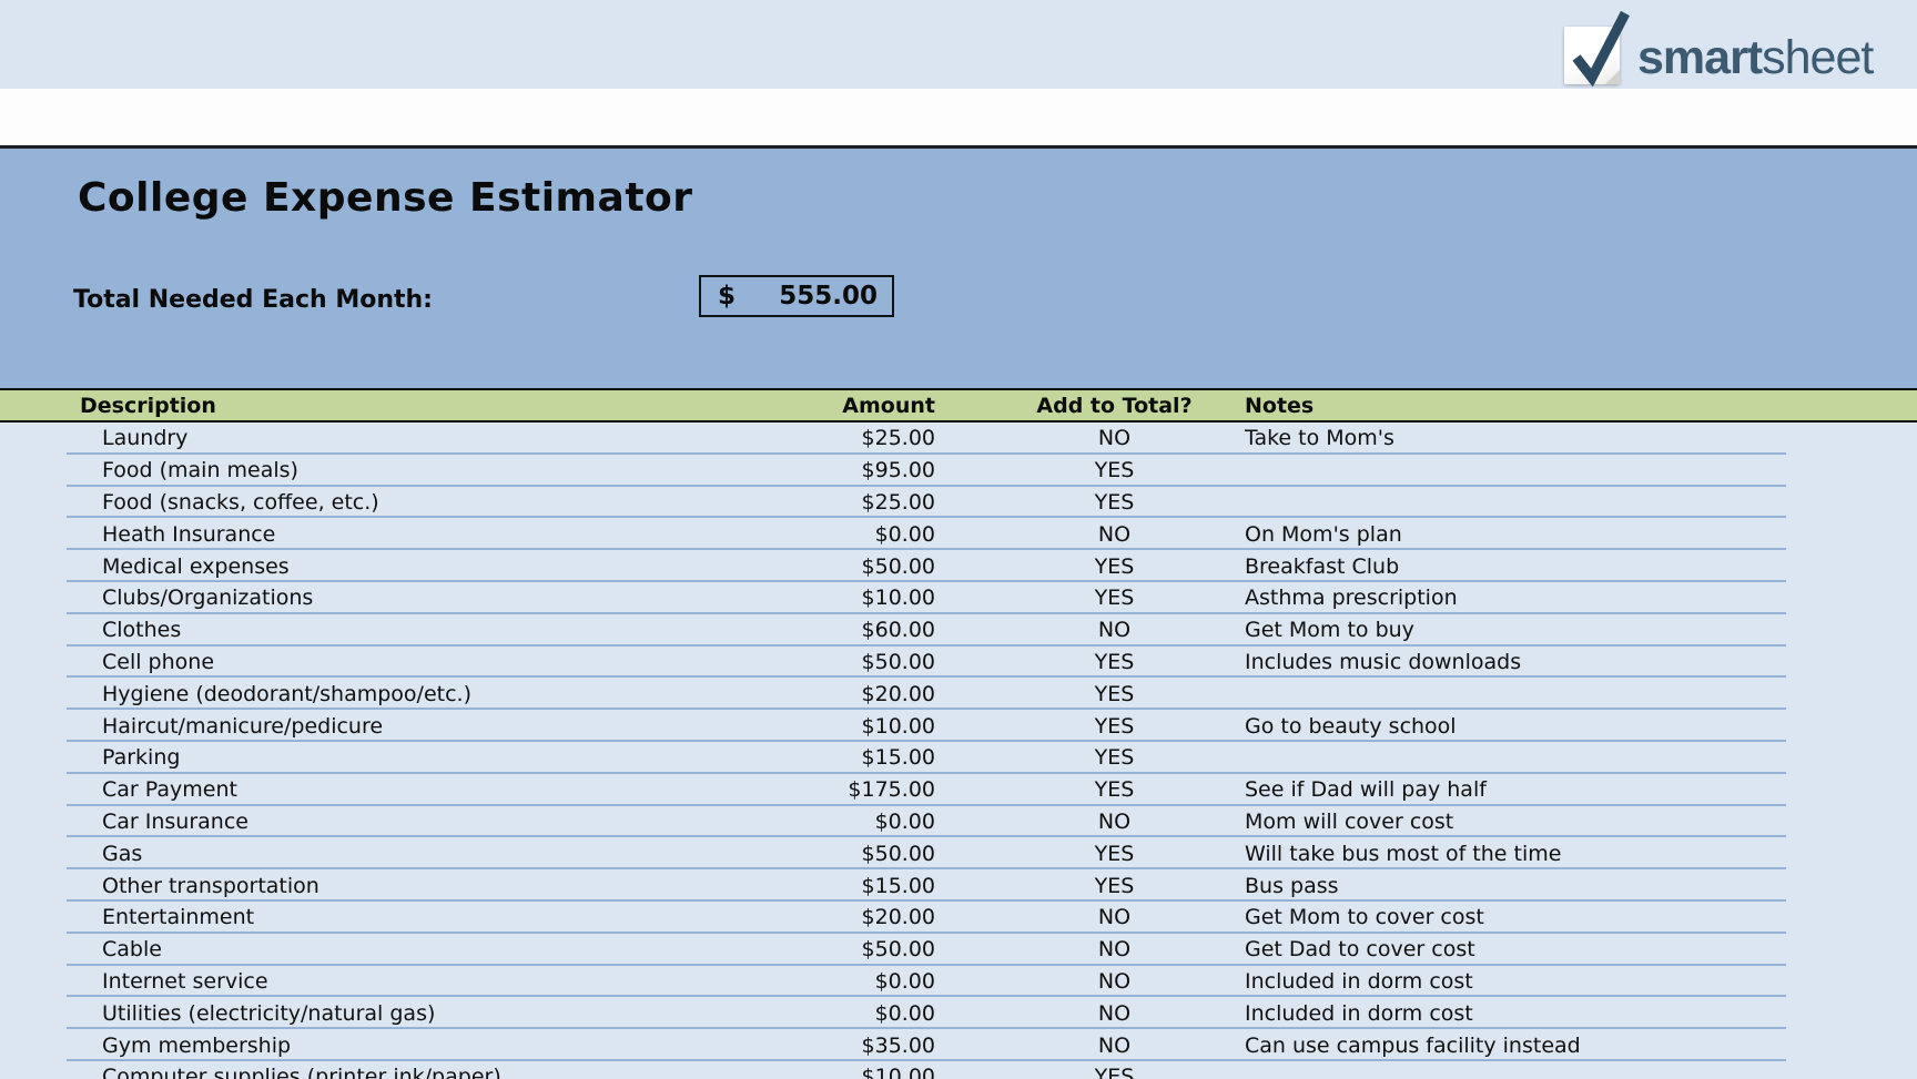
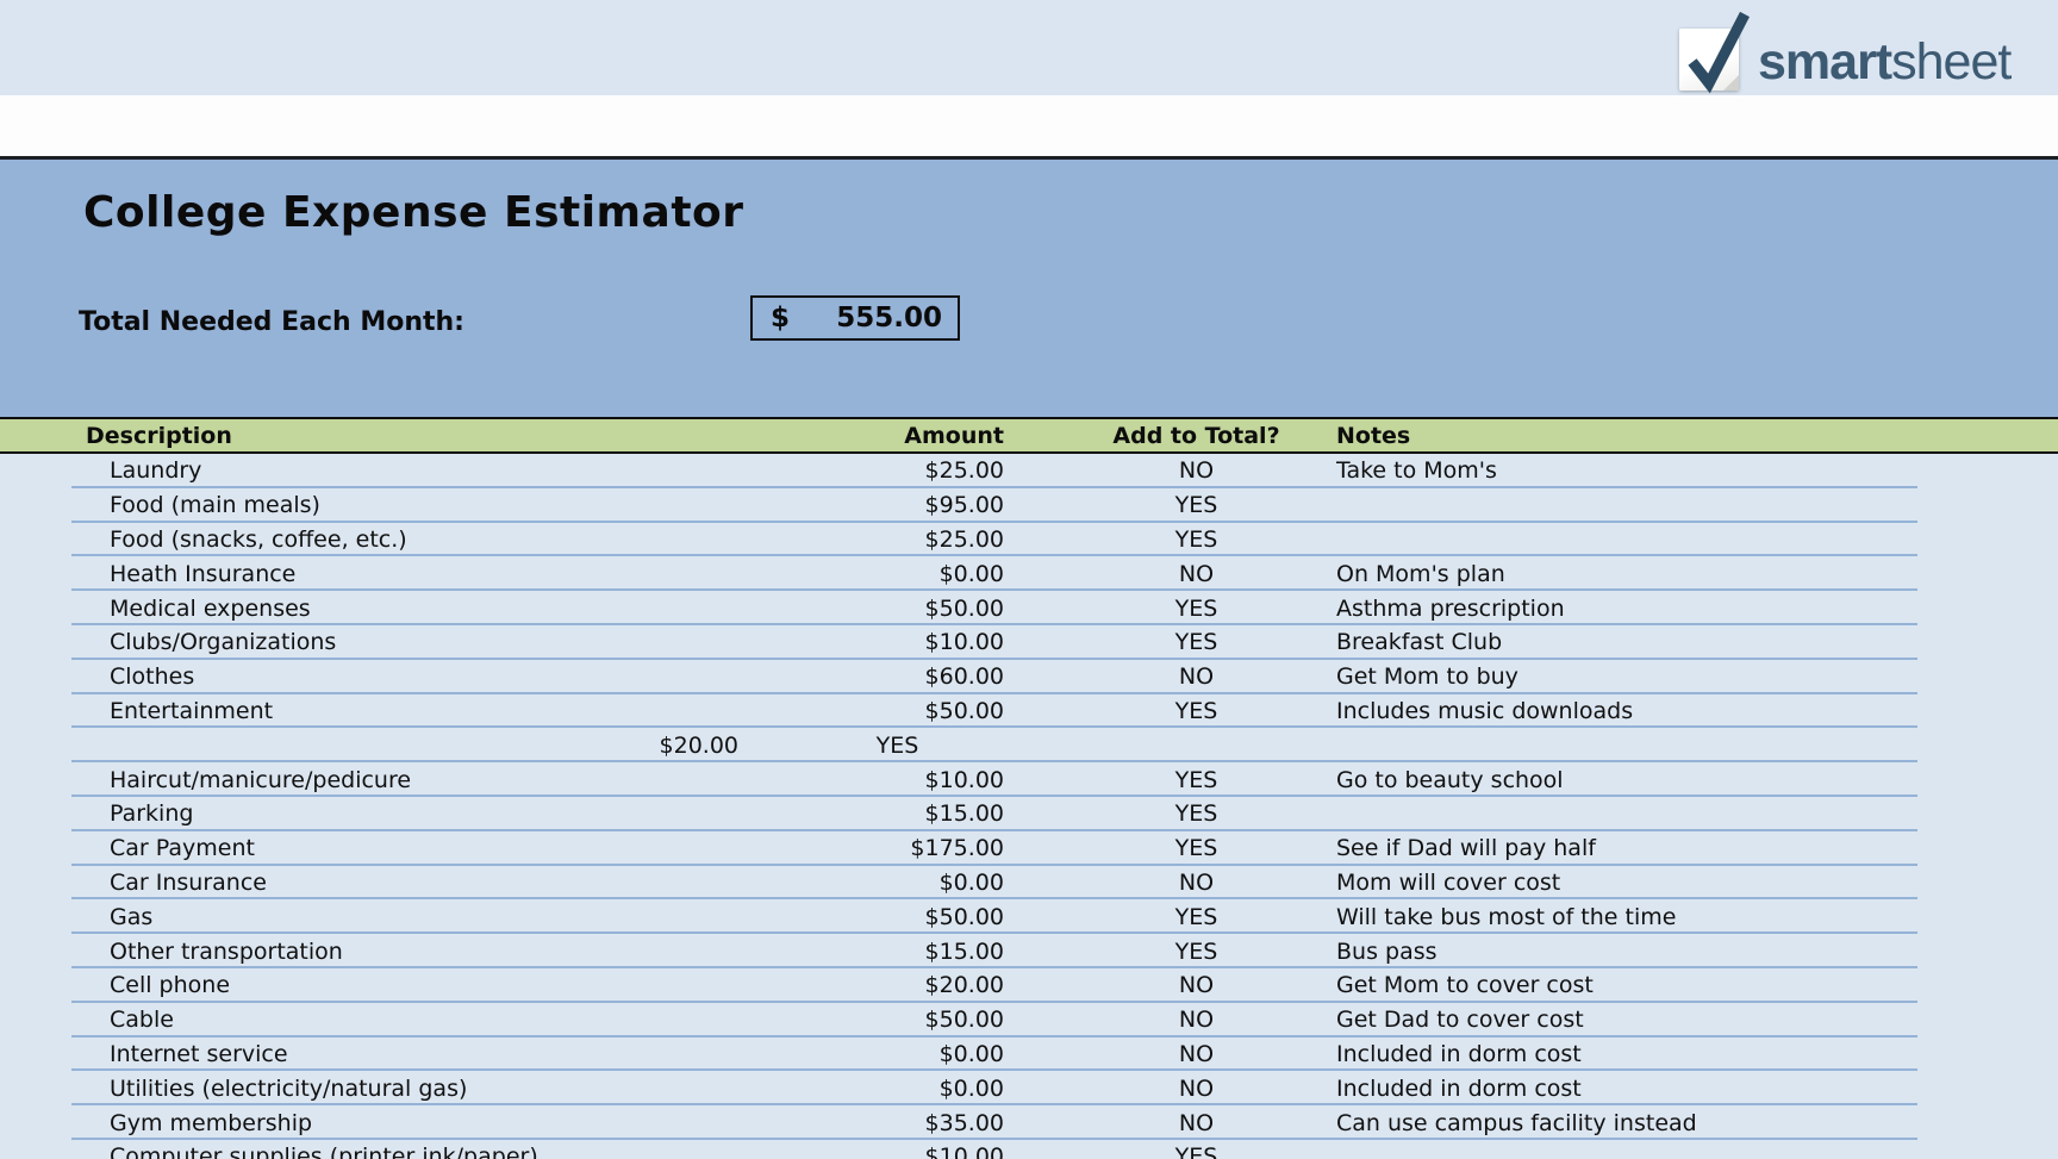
  smartsheet
  College Expense Estimator
  Total Needed Each Month:
  $
  555.00
  Description
  Amount
  Add to Total?
  Notes
  Laundry
  $25.00
  NO
  Take to Mom's
  Food (main meals)
  $95.00
  YES
  Food (snacks, coffee, etc.)
  $25.00
  YES
  Heath Insurance
  $0.00
  NO
  On Mom's plan
  Medical expenses
  $50.00
  YES
- Breakfast Club
+ Asthma prescription
  Clubs/Organizations
  $10.00
  YES
- Asthma prescription
+ Breakfast Club
  Clothes
  $60.00
  NO
  Get Mom to buy
- Cell phone
+ Entertainment
  $50.00
  YES
  Includes music downloads
- Hygiene (deodorant/shampoo/etc.)
  $20.00
  YES
  Haircut/manicure/pedicure
  $10.00
  YES
  Go to beauty school
  Parking
  $15.00
  YES
  Car Payment
  $175.00
  YES
  See if Dad will pay half
  Car Insurance
  $0.00
  NO
  Mom will cover cost
  Gas
  $50.00
  YES
  Will take bus most of the time
  Other transportation
  $15.00
  YES
  Bus pass
- Entertainment
+ Cell phone
  $20.00
  NO
  Get Mom to cover cost
  Cable
  $50.00
  NO
  Get Dad to cover cost
  Internet service
  $0.00
  NO
  Included in dorm cost
  Utilities (electricity/natural gas)
  $0.00
  NO
  Included in dorm cost
  Gym membership
  $35.00
  NO
  Can use campus facility instead
  Computer supplies (printer ink/paper)
  $10.00
  YES
